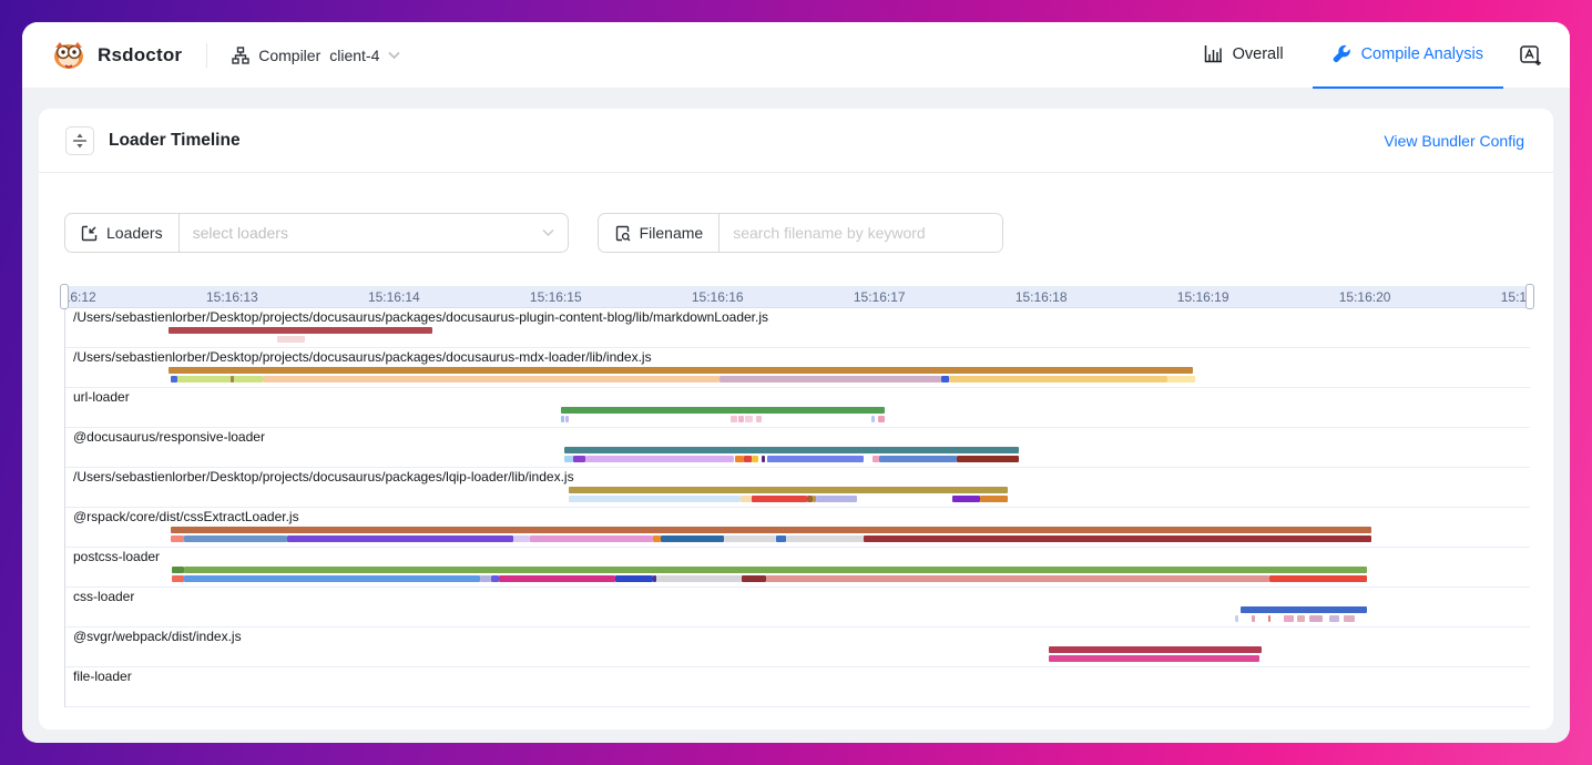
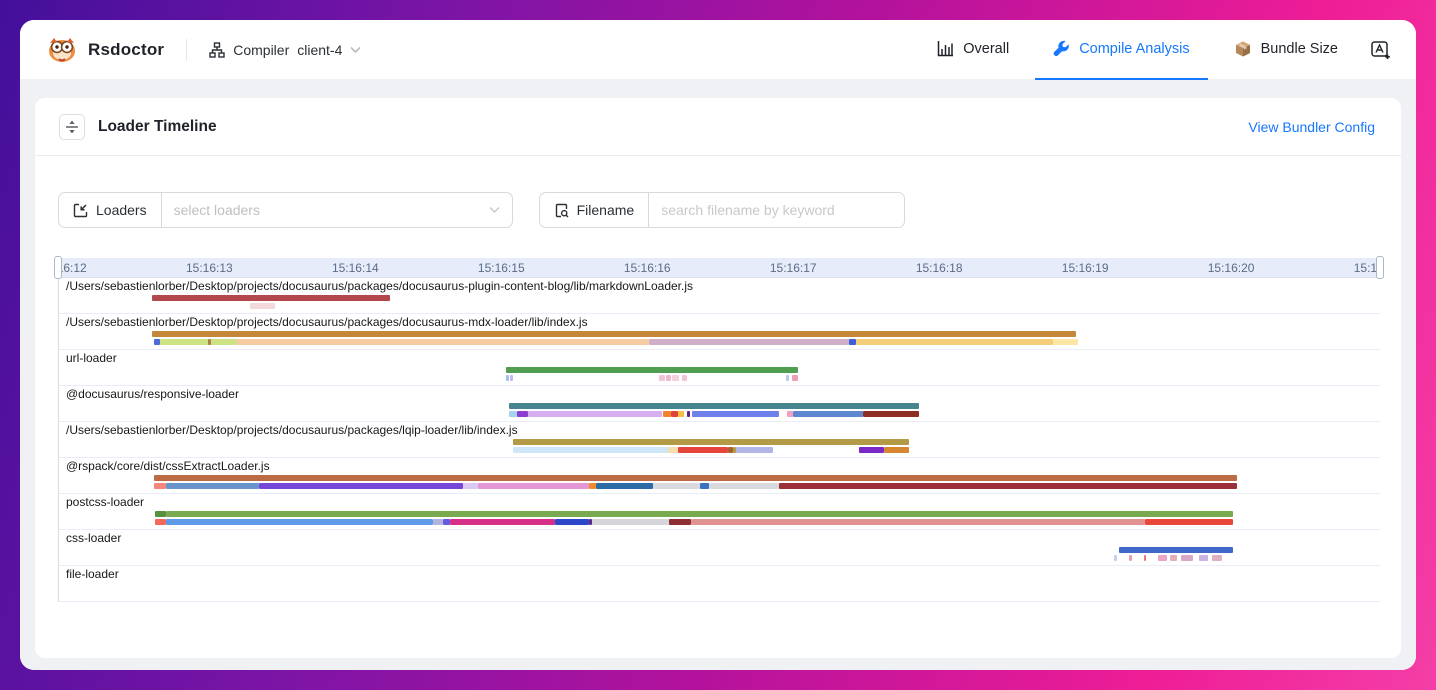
  Rsdoctor
  Compiler
  client-4
  Overall
  Compile Analysis
+ Bundle Size
  Loader Timeline
  View Bundler Config
  Loaders
  select loaders
  Filename
  search filename by keyword
  15:16:13
  15:16:14
  15:16:15
  15:16:16
  15:16:17
  15:16:18
  15:16:19
  15:16:20
  /Users/sebastienlorber/Desktop/projects/docusaurus/packages/docusaurus-plugin-content-blog/lib/markdownLoader.js
  /Users/sebastienlorber/Desktop/projects/docusaurus/packages/docusaurus-mdx-loader/lib/index.js
  url-loader
  @docusaurus/responsive-loader
  /Users/sebastienlorber/Desktop/projects/docusaurus/packages/lqip-loader/lib/index.js
  @rspack/core/dist/cssExtractLoader.js
  postcss-loader
  css-loader
- @svgr/webpack/dist/index.js
  file-loader
